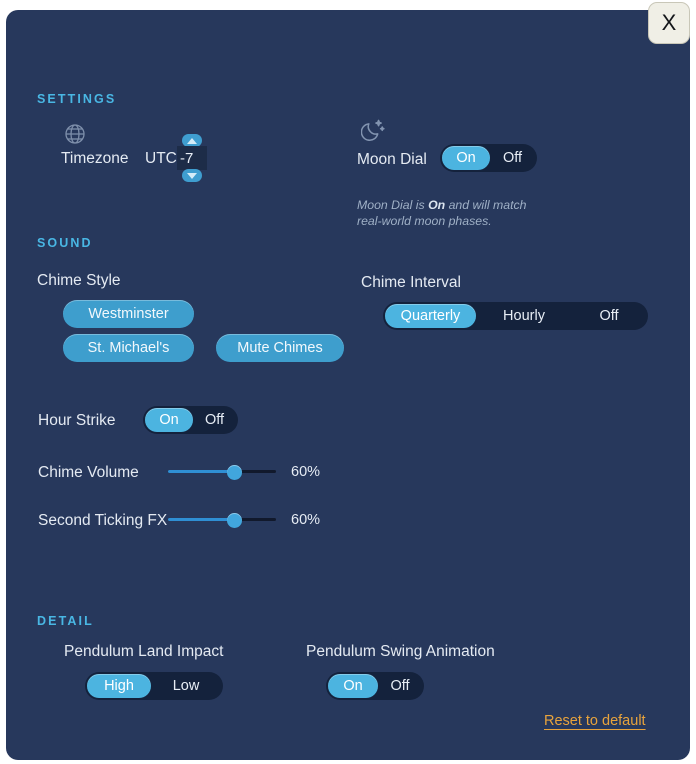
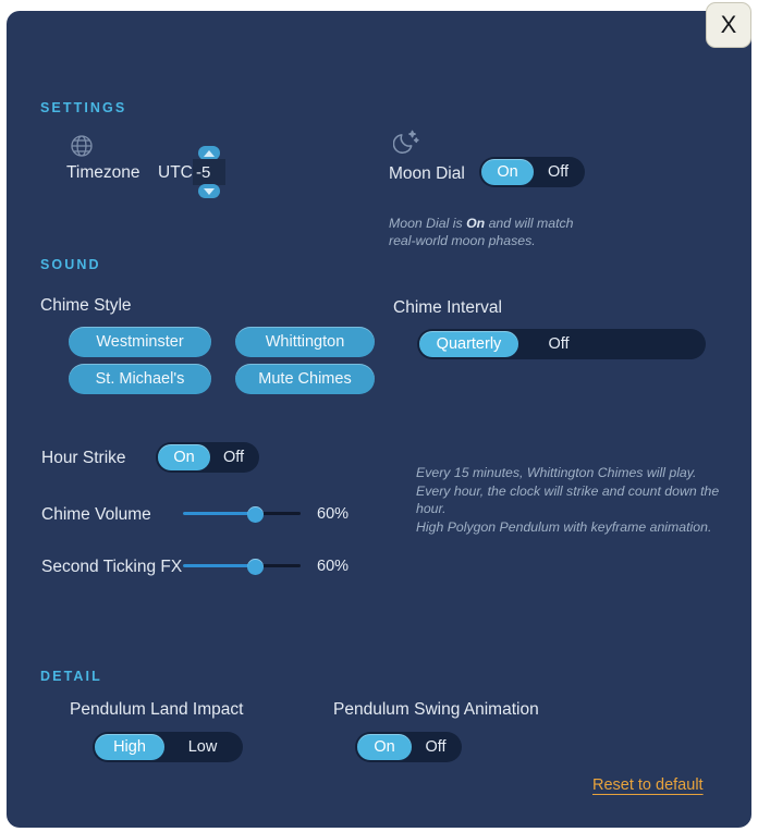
  SETTINGS
  Timezone
  UTC
- -7
+ -5
  Moon Dial
  On
  Off
  Moon Dial is On and will match
  real-world moon phases.
  SOUND
  Chime Style
  Westminster
+ Whittington
  St. Michael's
  Mute Chimes
  Chime Interval
  Quarterly
- Hourly
  Off
  Hour Strike
  On
  Off
  Chime Volume
  60%
  Second Ticking FX
  60%
+ Every 15 minutes, Whittington Chimes will play.
+ Every hour, the clock will strike and count down the hour.
+ High Polygon Pendulum with keyframe animation.
  DETAIL
  Pendulum Land Impact
  High
  Low
  Pendulum Swing Animation
  On
  Off
  Reset to default
  X
